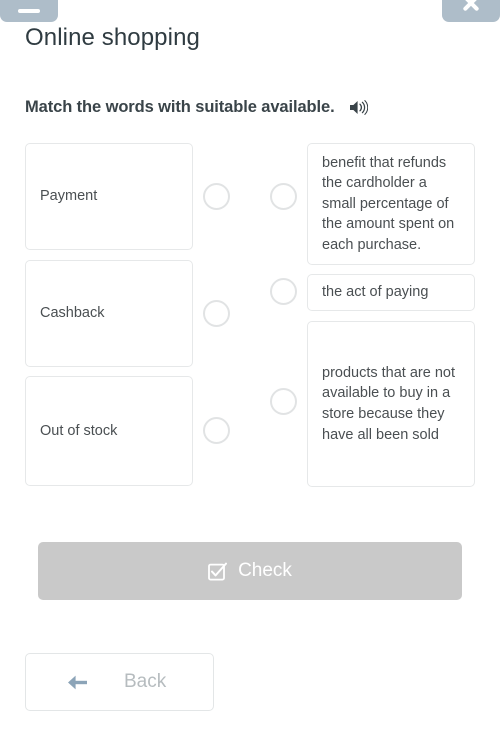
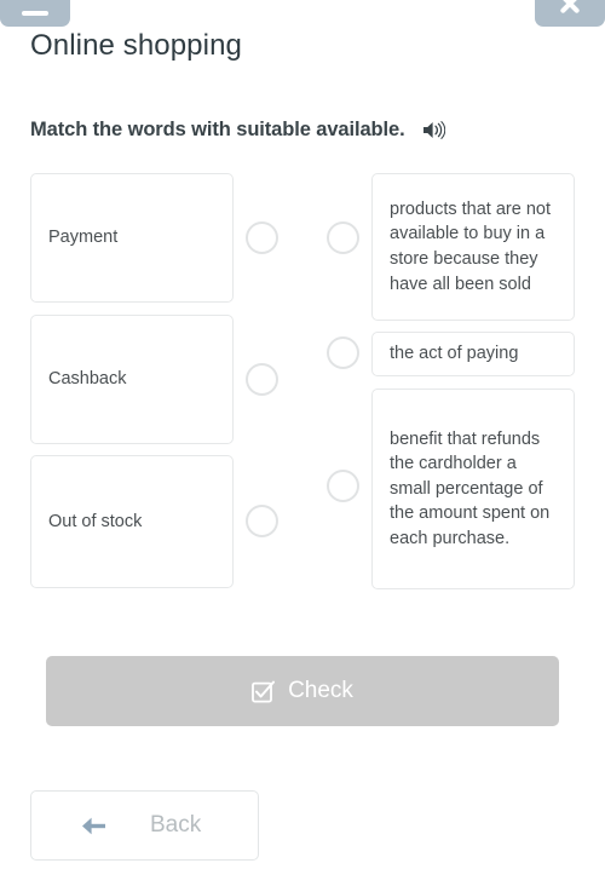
  Online shopping
  Match the words with suitable available.
  Payment
  Cashback
  Out of stock
- benefit that refunds the cardholder a small percentage of the amount spent on each purchase.
+ products that are not available to buy in a store because they have all been sold
  the act of paying
- products that are not available to buy in a store because they have all been sold
+ benefit that refunds the cardholder a small percentage of the amount spent on each purchase.
  Check
  Back
